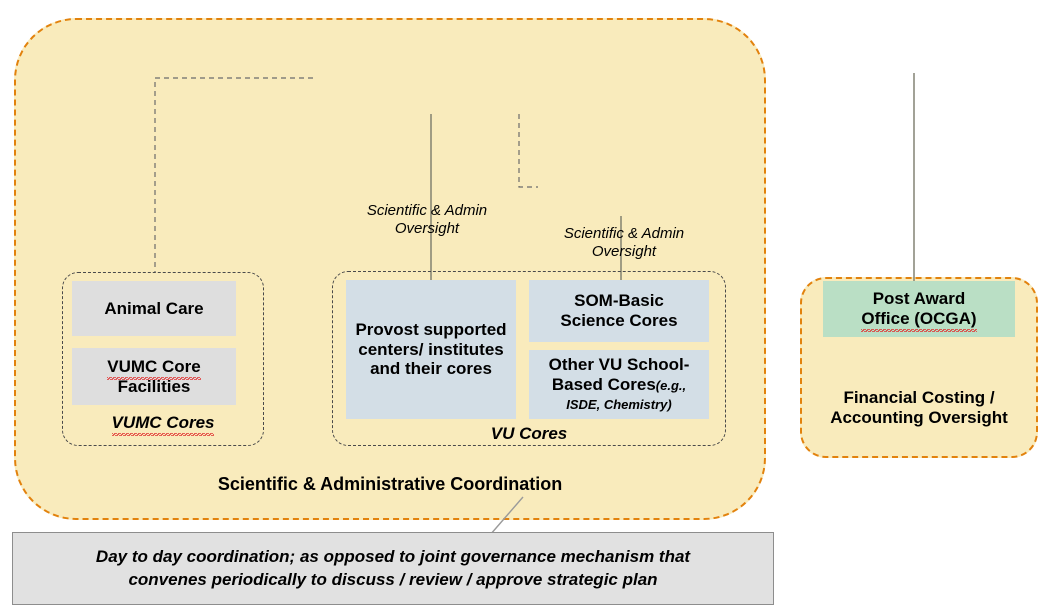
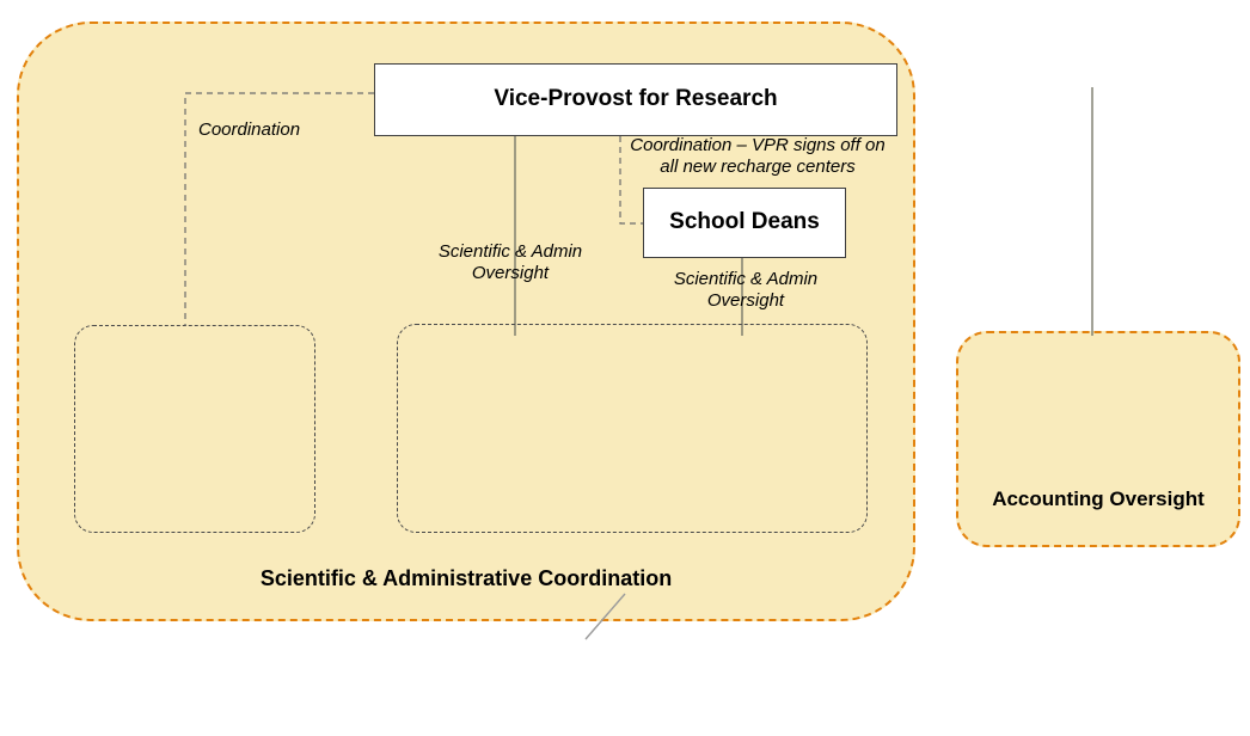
+ Vice-Provost for Research
+ School Deans
+ Coordination
+ Coordination – VPR signs off on all new recharge centers
  Scientific & Admin Oversight
  Scientific & Admin Oversight
- Animal Care
- VUMC Core
- Facilities
- VUMC Cores
- Provost supported centers/ institutes and their cores
- SOM-Basic
- Science Cores
- Other VU School-Based Cores(e.g., ISDE, Chemistry)
- VU Cores
- Post Award
- Office (OCGA)
- Financial Costing /
  Accounting Oversight
  Scientific & Administrative Coordination
- Day to day coordination; as opposed to joint governance mechanism that
- convenes periodically to discuss / review / approve strategic plan
